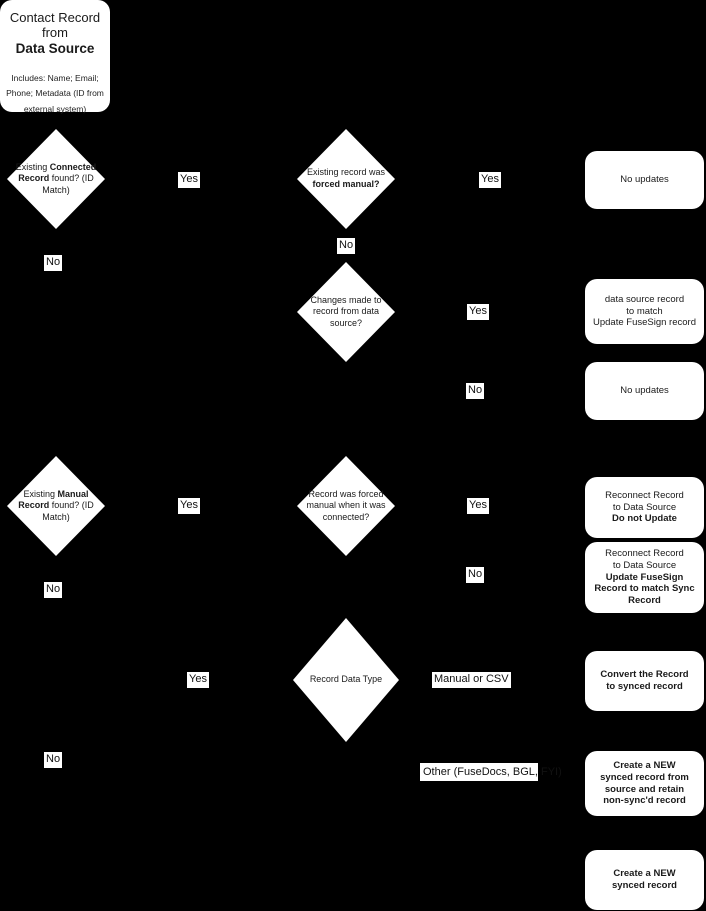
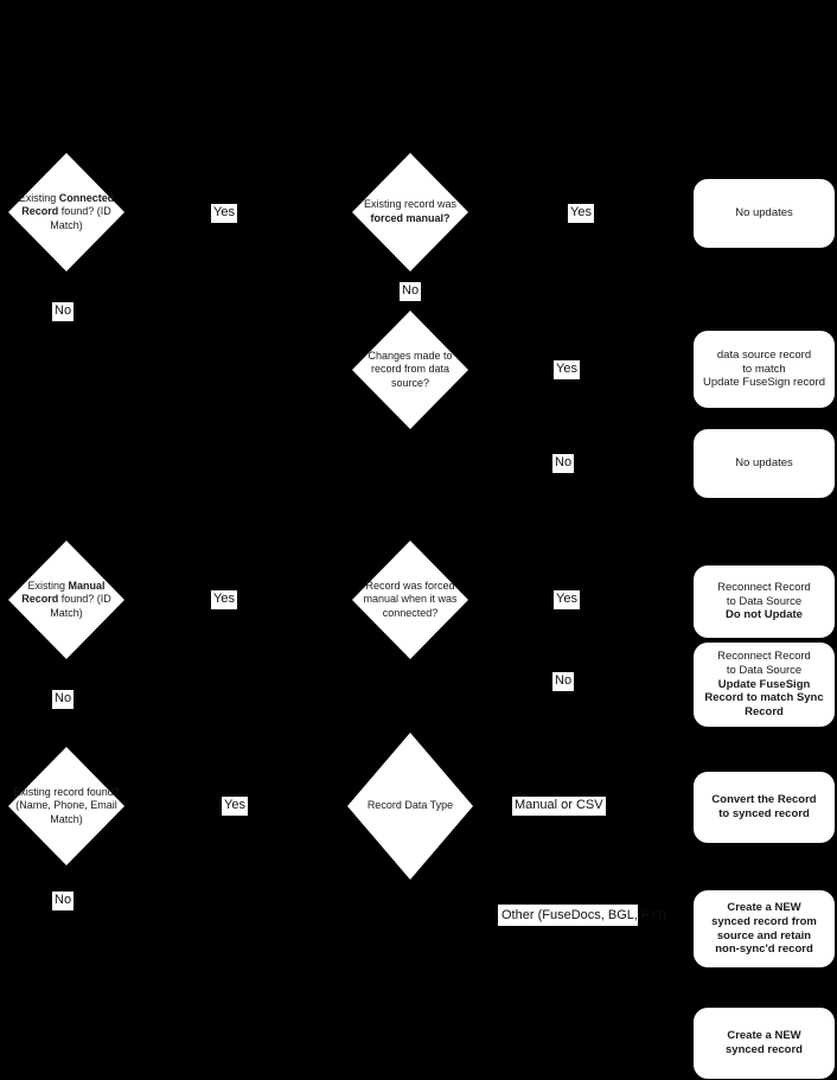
- Contact Record
- from
- Data Source
- Includes: Name; Email;
- Phone; Metadata (ID from
- external system)
  Existing Connected Record found? (ID Match)
  Existing record was forced manual?
  Changes made to record from data source?
  Existing Manual Record found? (ID Match)
  Record was forced manual when it was connected?
+ Existing record found? (Name, Phone, Email Match)
  Record Data Type
  Yes
  No
  Yes
  No
  Yes
  No
  Yes
  No
  Yes
  No
  Yes
  No
  Manual or CSV
  Other (FuseDocs, BGL, FYI)
  No updates
  data source record
  to match
  Update FuseSign record
  No updates
  Reconnect Record
  to Data Source
  Do not Update
  Reconnect Record
  to Data Source
  Update FuseSign
  Record to match Sync
  Record
  Convert the Record
  to synced record
  Create a NEW
  synced record from
  source and retain
  non-sync'd record
  Create a NEW
  synced record
